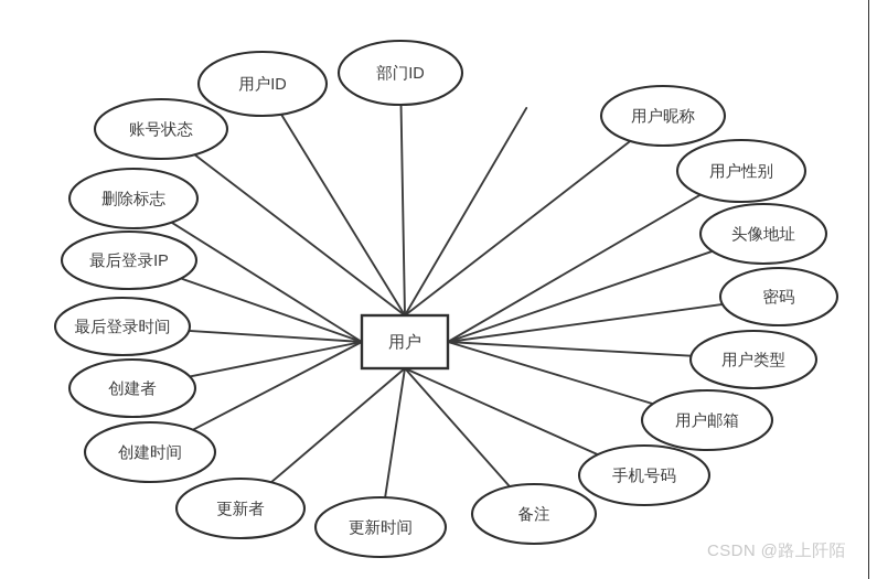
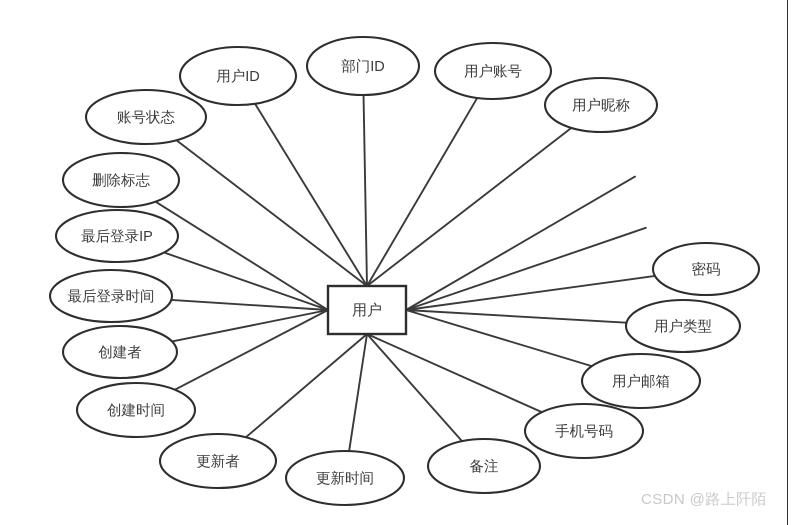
  用户ID
  部门ID
+ 用户账号
  用户昵称
- 用户性别
- 头像地址
  密码
  用户类型
  用户邮箱
  手机号码
  备注
  更新时间
  更新者
  创建时间
  创建者
  最后登录时间
  最后登录IP
  删除标志
  账号状态
  用户
  CSDN @路上阡陌
